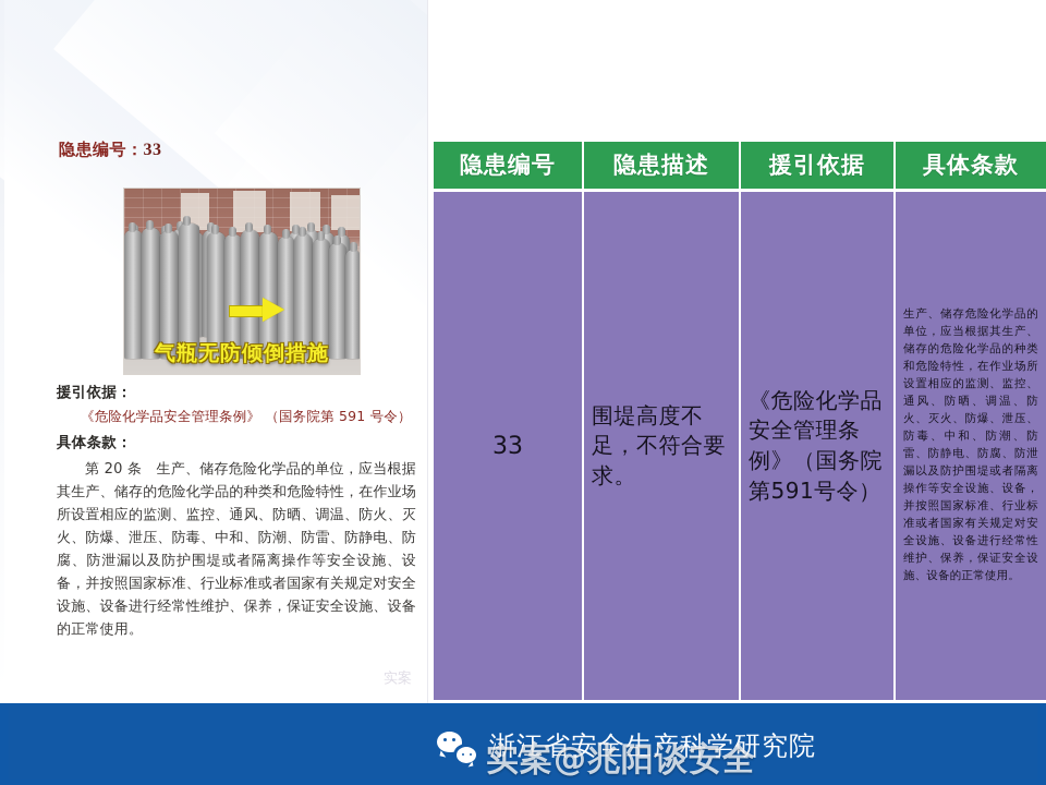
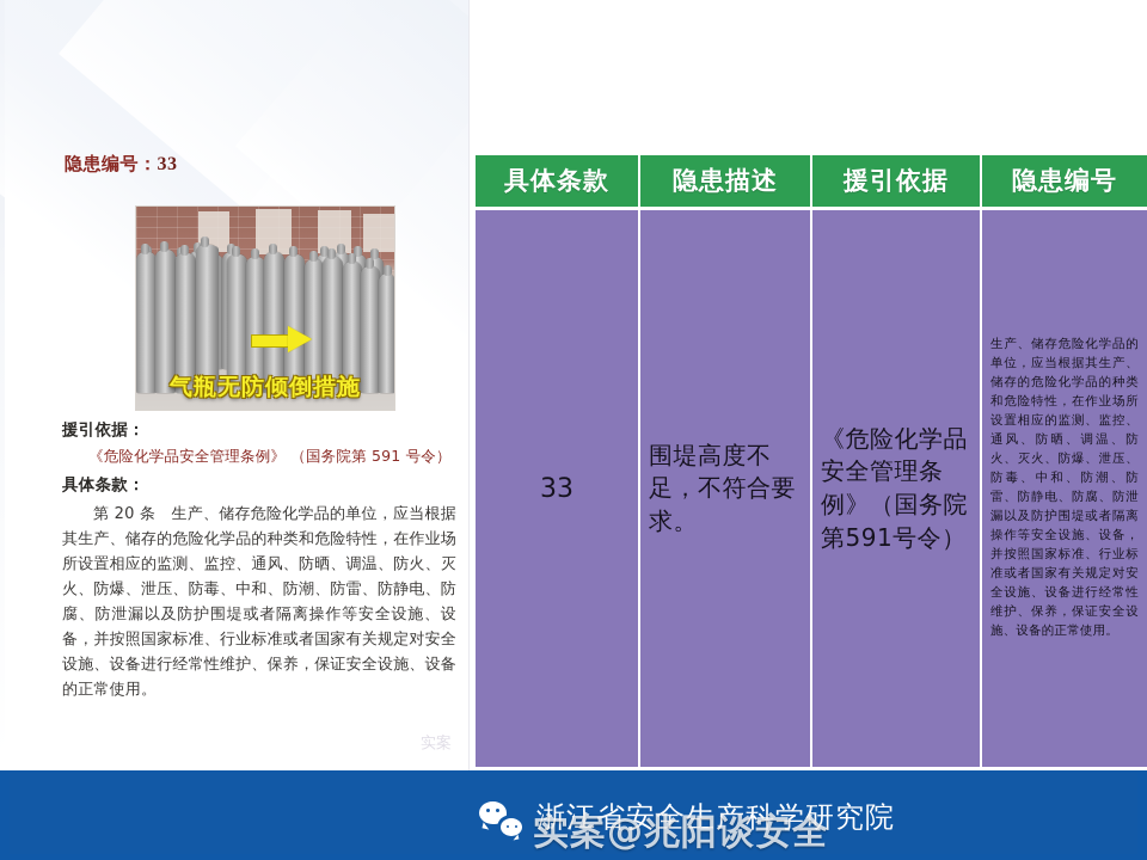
  隐患编号：33
  气瓶无防倾倒措施
  援引依据：
  《危险化学品安全管理条例》 （国务院第 591 号令）
  具体条款：
  第 20 条 生产、储存危险化学品的单位，应当根据其生产、储存的危险化学品的种类和危险特性，在作业场所设置相应的监测、监控、通风、防晒、调温、防火、灭火、防爆、泄压、防毒、中和、防潮、防雷、防静电、防腐、防泄漏以及防护围堤或者隔离操作等安全设施、设备，并按照国家标准、行业标准或者国家有关规定对安全设施、设备进行经常性维护、保养，保证安全设施、设备的正常使用。
  实案
- 隐患编号
+ 具体条款
  隐患描述
  援引依据
- 具体条款
+ 隐患编号
  33
  围堤高度不足，不符合要求。
  《危险化学品安全管理条例》（国务院第591号令）
  生产、储存危险化学品的单位，应当根据其生产、储存的危险化学品的种类和危险特性，在作业场所设置相应的监测、监控、通风、防晒、调温、防火、灭火、防爆、泄压、防毒、中和、防潮、防雷、防静电、防腐、防泄漏以及防护围堤或者隔离操作等安全设施、设备，并按照国家标准、行业标准或者国家有关规定对安全设施、设备进行经常性维护、保养，保证安全设施、设备的正常使用。
  浙江省安全生产科学研究院
  实案@兆阳谈安全
